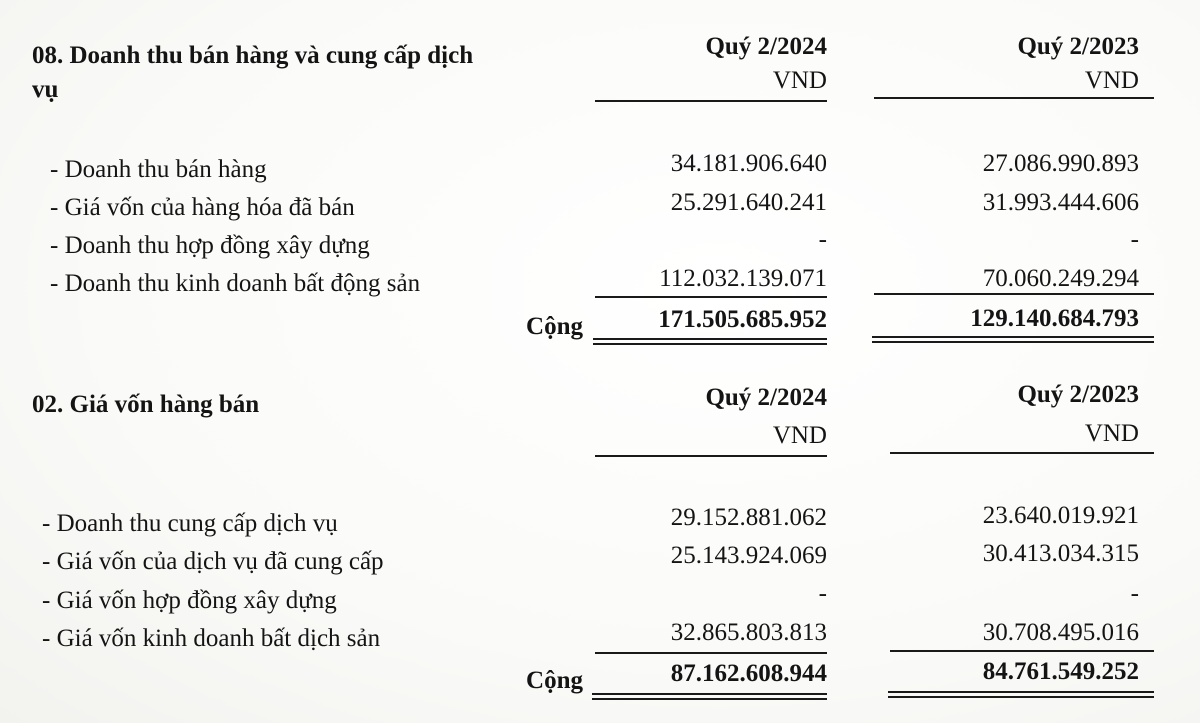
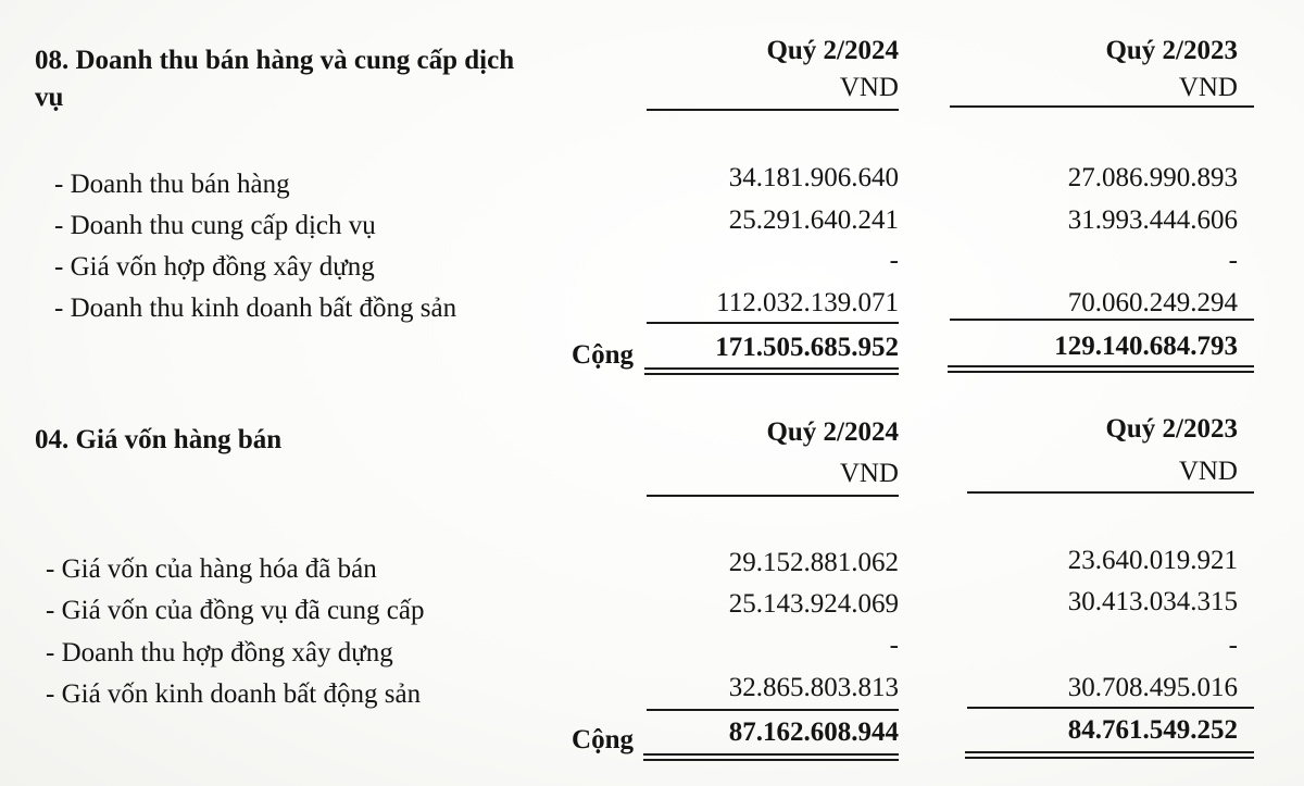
  08. Doanh thu bán hàng và cung cấp dịch
  vụ
  Quý 2/2024
  VND
  Quý 2/2023
  VND
  - Doanh thu bán hàng
  34.181.906.640
  27.086.990.893
- - Giá vốn của hàng hóa đã bán
+ - Doanh thu cung cấp dịch vụ
  25.291.640.241
  31.993.444.606
- - Doanh thu hợp đồng xây dựng
+ - Giá vốn hợp đồng xây dựng
  -
  -
- - Doanh thu kinh doanh bất động sản
+ - Doanh thu kinh doanh bất đồng sản
  112.032.139.071
  70.060.249.294
  Cộng
  171.505.685.952
  129.140.684.793
- 02. Giá vốn hàng bán
+ 04. Giá vốn hàng bán
  Quý 2/2024
  VND
  Quý 2/2023
  VND
- - Doanh thu cung cấp dịch vụ
+ - Giá vốn của hàng hóa đã bán
  29.152.881.062
  23.640.019.921
- - Giá vốn của dịch vụ đã cung cấp
+ - Giá vốn của đồng vụ đã cung cấp
  25.143.924.069
  30.413.034.315
- - Giá vốn hợp đồng xây dựng
+ - Doanh thu hợp đồng xây dựng
  -
  -
- - Giá vốn kinh doanh bất dịch sản
+ - Giá vốn kinh doanh bất động sản
  32.865.803.813
  30.708.495.016
  Cộng
  87.162.608.944
  84.761.549.252
